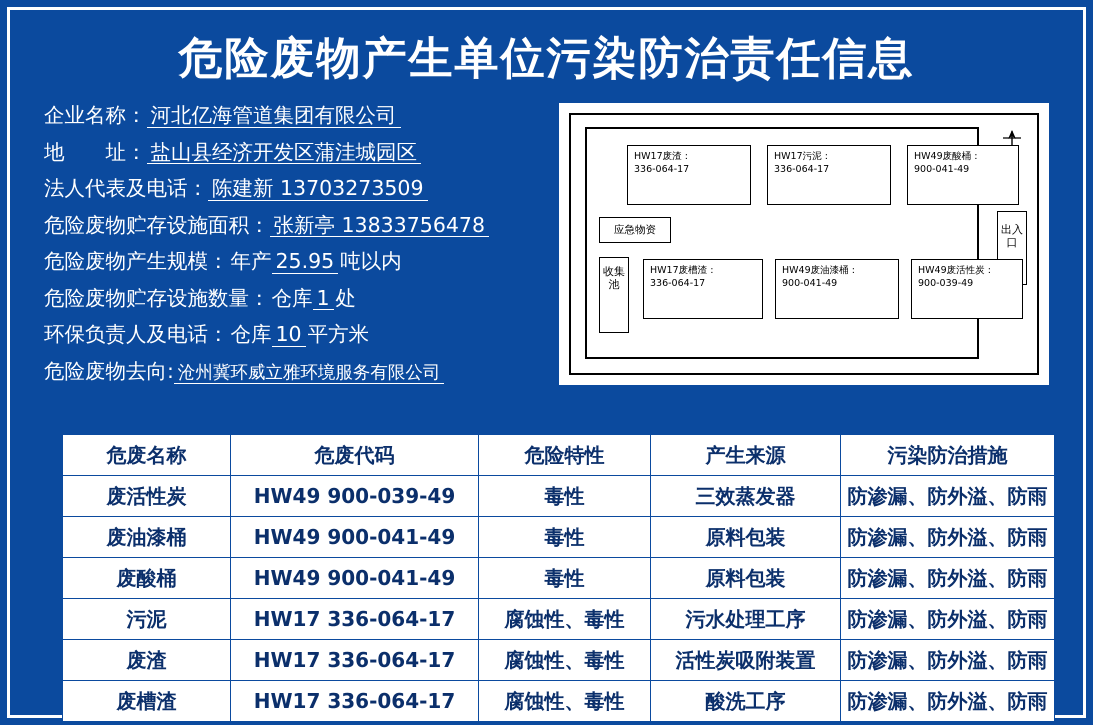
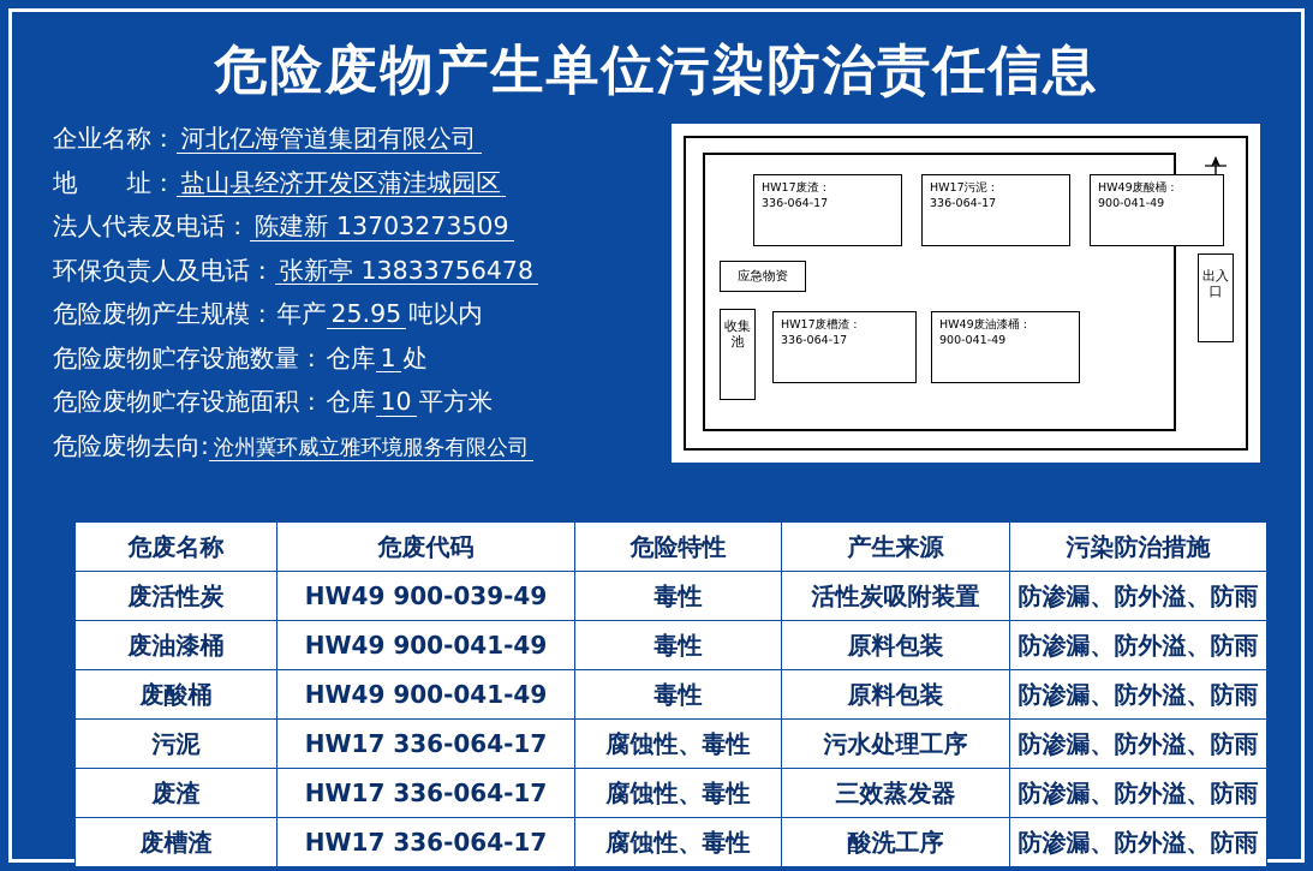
  危险废物产生单位污染防治责任信息
  企业名称：
  河北亿海管道集团有限公司
  地 址：
  盐山县经济开发区蒲洼城园区
  法人代表及电话：
  陈建新 13703273509
- 危险废物贮存设施面积：
+ 环保负责人及电话：
  张新亭 13833756478
  危险废物产生规模：
  年产
  25.95
  吨以内
  危险废物贮存设施数量：
  仓库
  1
  处
- 环保负责人及电话：
+ 危险废物贮存设施面积：
  仓库
  10
  平方米
  危险废物去向:
  沧州冀环威立雅环境服务有限公司
  出入口
  HW17废渣：
  336-064-17
  HW17污泥：
  336-064-17
  HW49废酸桶：
  900-041-49
  应急物资
  收集池
  HW17废槽渣：
  336-064-17
  HW49废油漆桶：
  900-041-49
- HW49废活性炭：
- 900-039-49
  危废名称	危废代码	危险特性	产生来源	污染防治措施
- 废活性炭	HW49 900-039-49	毒性	三效蒸发器	防渗漏、防外溢、防雨
+ 废活性炭	HW49 900-039-49	毒性	活性炭吸附装置	防渗漏、防外溢、防雨
  废油漆桶	HW49 900-041-49	毒性	原料包装	防渗漏、防外溢、防雨
  废酸桶	HW49 900-041-49	毒性	原料包装	防渗漏、防外溢、防雨
  污泥	HW17 336-064-17	腐蚀性、毒性	污水处理工序	防渗漏、防外溢、防雨
- 废渣	HW17 336-064-17	腐蚀性、毒性	活性炭吸附装置	防渗漏、防外溢、防雨
+ 废渣	HW17 336-064-17	腐蚀性、毒性	三效蒸发器	防渗漏、防外溢、防雨
  废槽渣	HW17 336-064-17	腐蚀性、毒性	酸洗工序	防渗漏、防外溢、防雨
